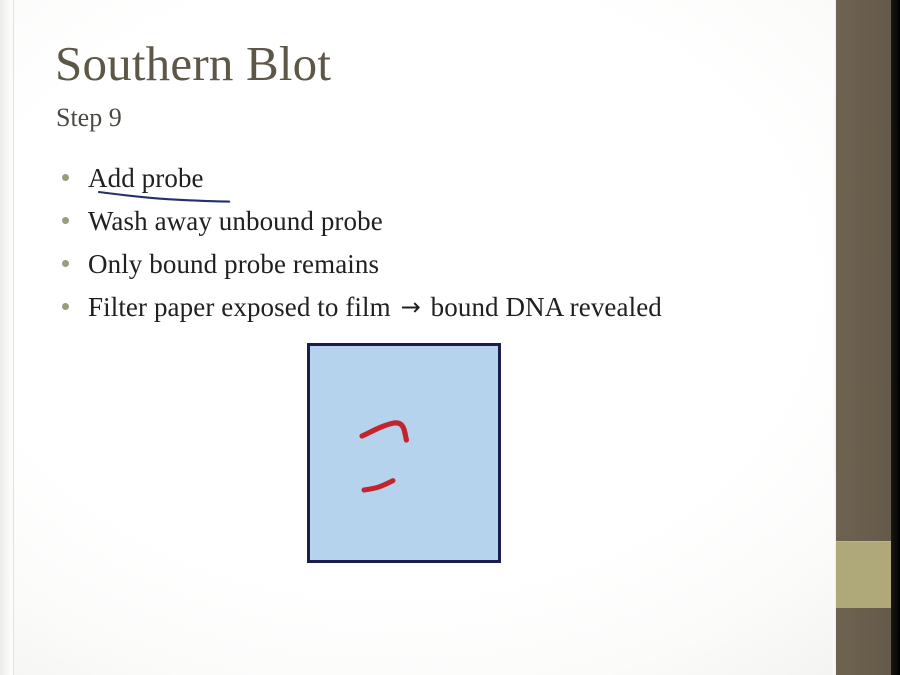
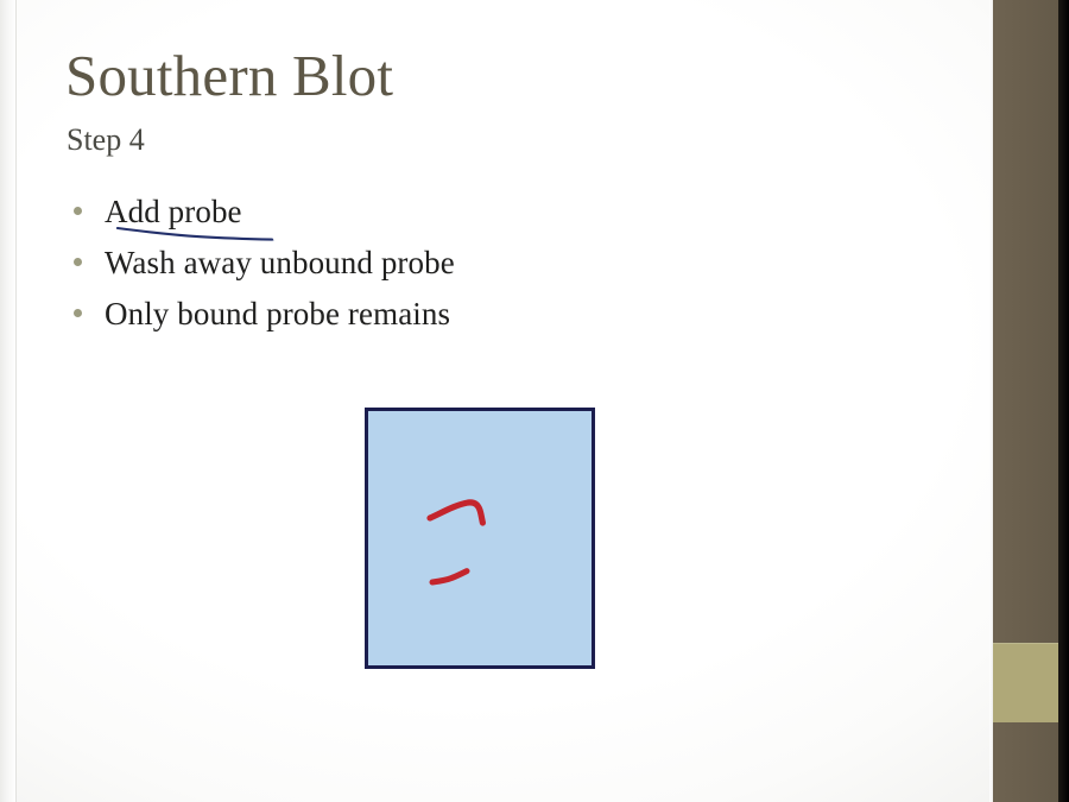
  Southern Blot
- Step 9
+ Step 4
  Add probe
  Wash away unbound probe
  Only bound probe remains
- Filter paper exposed to film → bound DNA revealed
